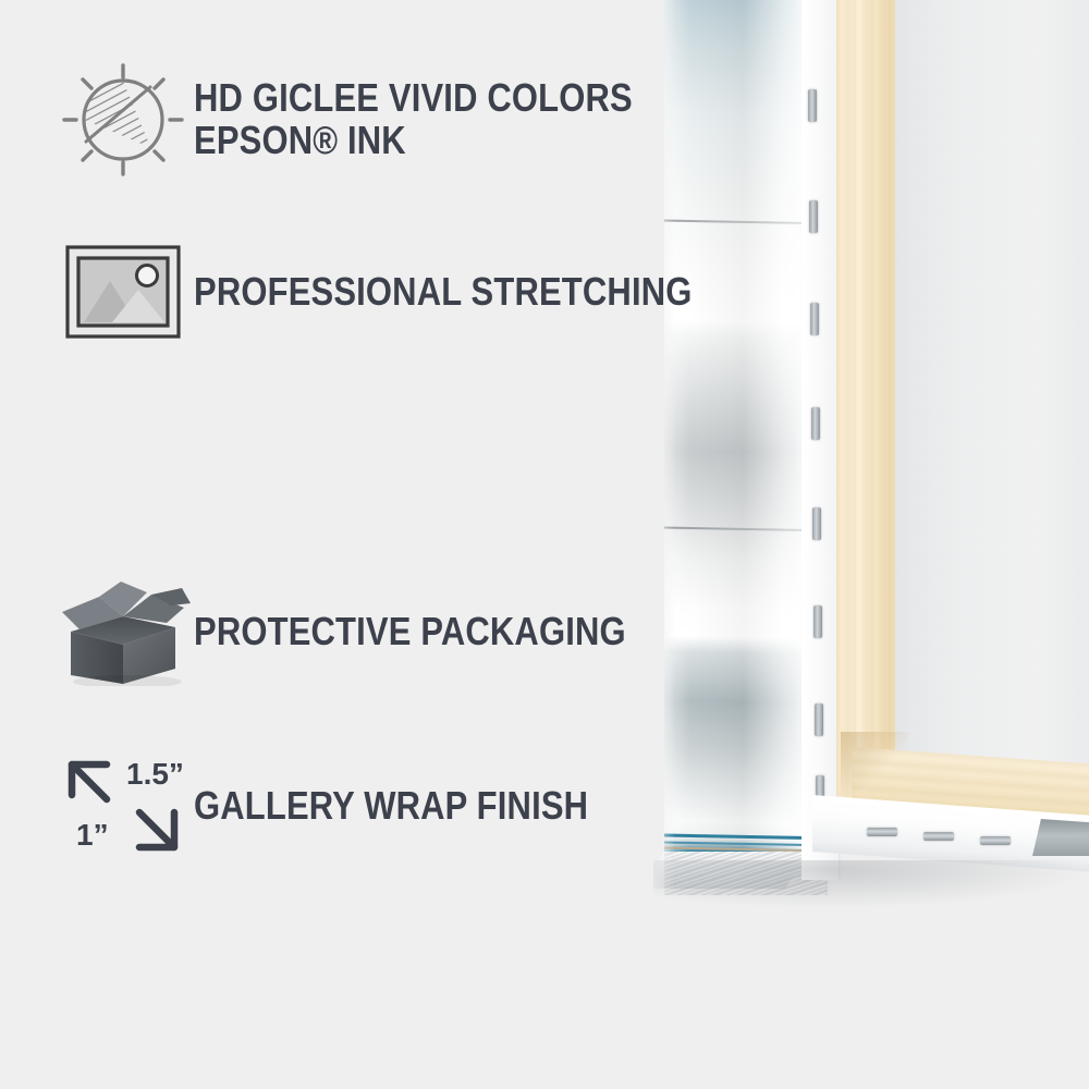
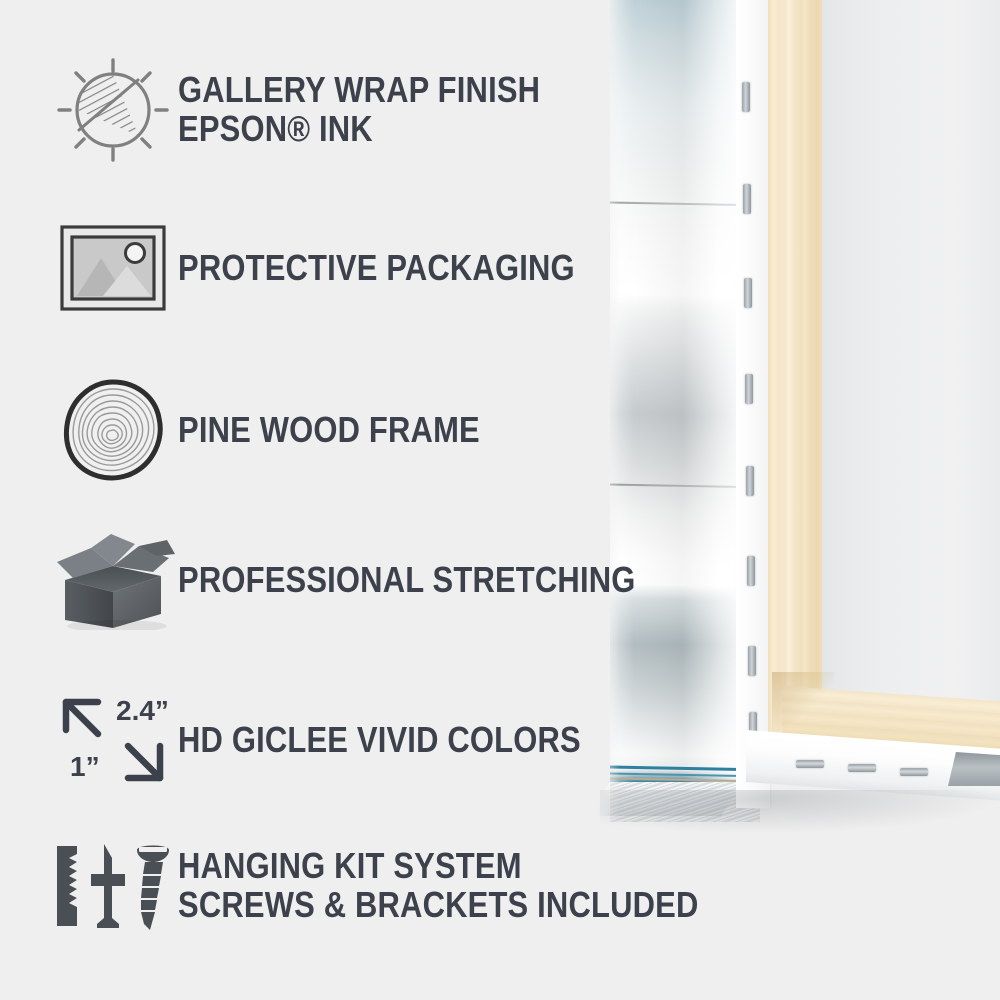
- HD GICLEE VIVID COLORS
+ GALLERY WRAP FINISH
  EPSON® INK
- PROFESSIONAL STRETCHING
+ PROTECTIVE PACKAGING
+ PINE WOOD FRAME
- PROTECTIVE PACKAGING
+ PROFESSIONAL STRETCHING
- 1.5”
+ 2.4”
  1”
- GALLERY WRAP FINISH
+ HD GICLEE VIVID COLORS
+ HANGING KIT SYSTEM
+ SCREWS & BRACKETS INCLUDED
